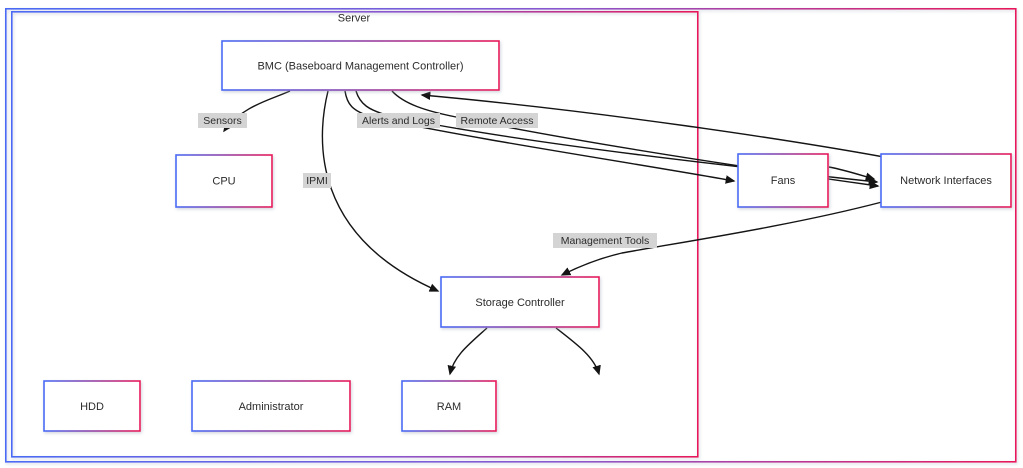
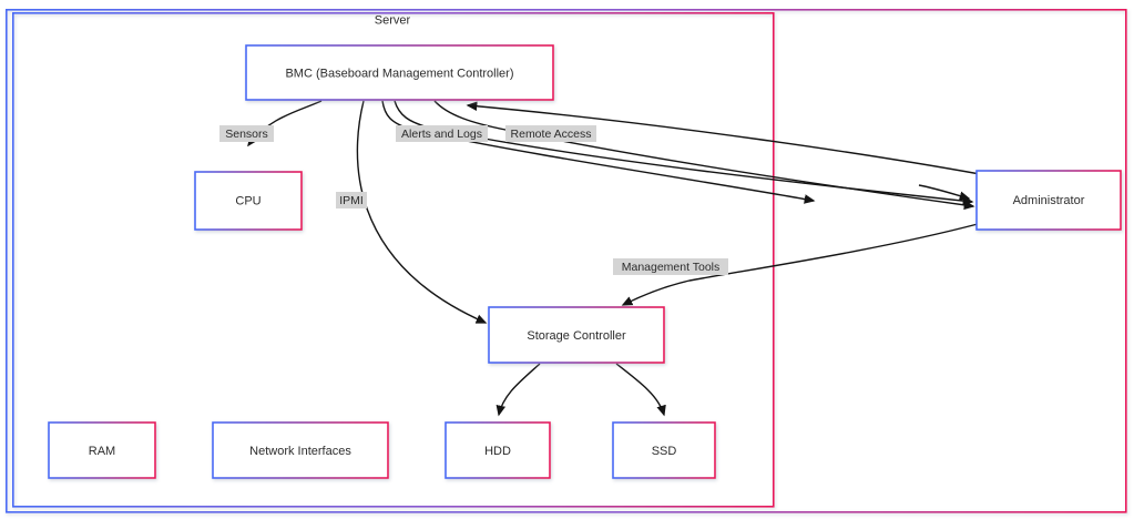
  Server
  BMC (Baseboard Management Controller)
  CPU
- Fans
- Network Interfaces
+ Administrator
  Storage Controller
- HDD
+ RAM
- Administrator
+ Network Interfaces
- RAM
+ HDD
+ SSD
  Sensors
  IPMI
  Alerts and Logs
  Remote Access
  Management Tools
